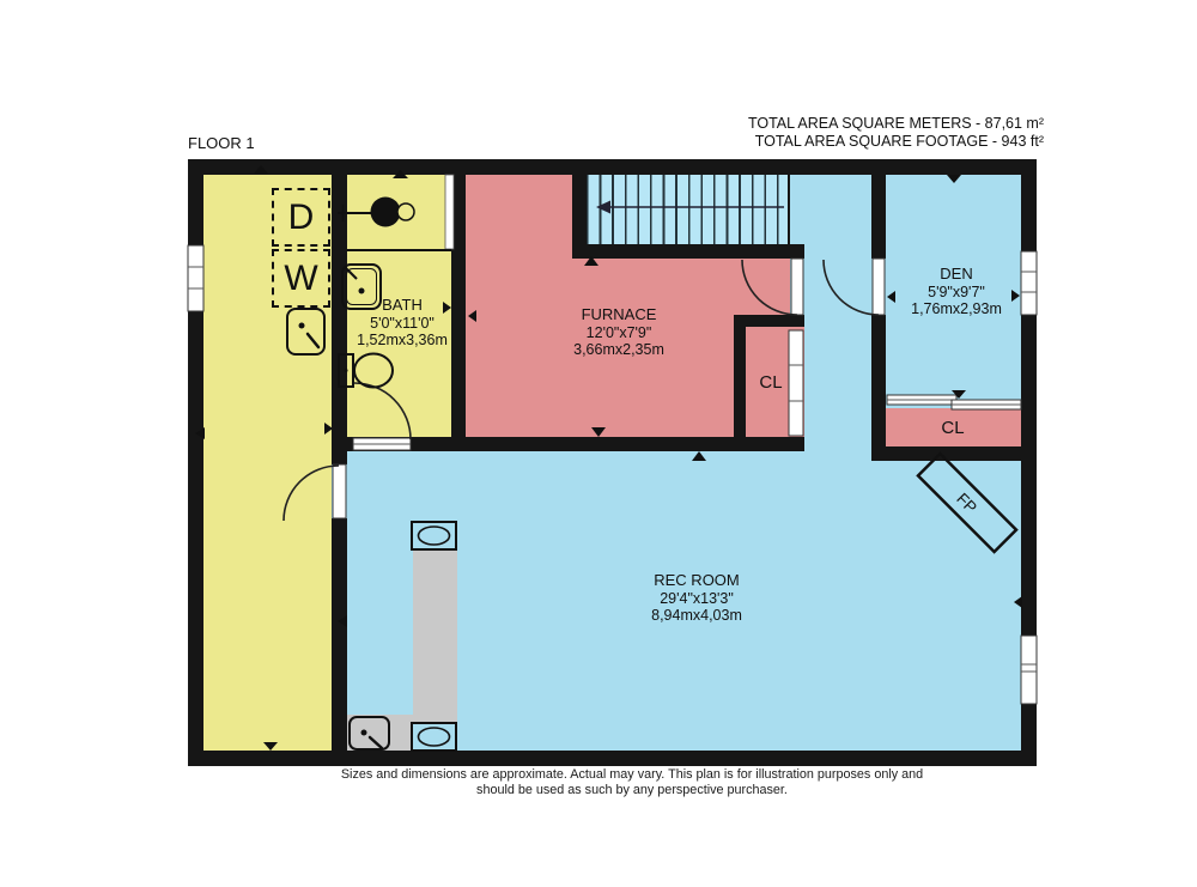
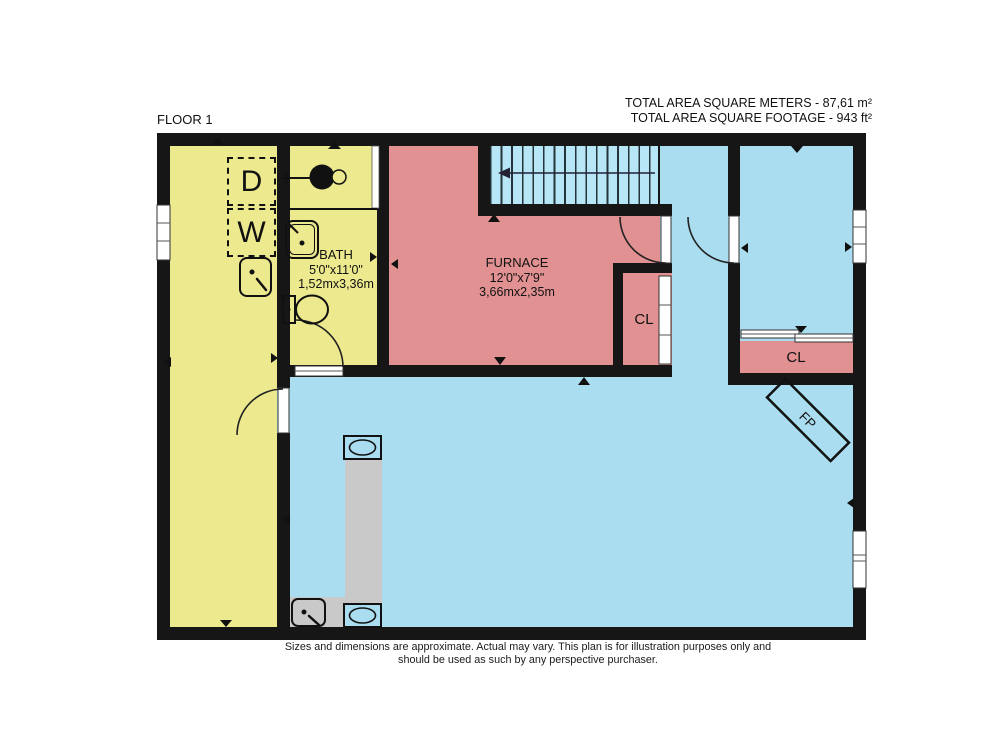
  FLOOR 1
  TOTAL AREA SQUARE METERS - 87,61 m²
  TOTAL AREA SQUARE FOOTAGE - 943 ft²
  D
  W
  BATH
  5'0"x11'0"
  1,52mx3,36m
  FURNACE
  12'0"x7'9"
  3,66mx2,35m
- DEN
- 5'9"x9'7"
- 1,76mx2,93m
- REC ROOM
- 29'4"x13'3"
- 8,94mx4,03m
  CL
  CL
  Sizes and dimensions are approximate. Actual may vary. This plan is for illustration purposes only and
  should be used as such by any perspective purchaser.
